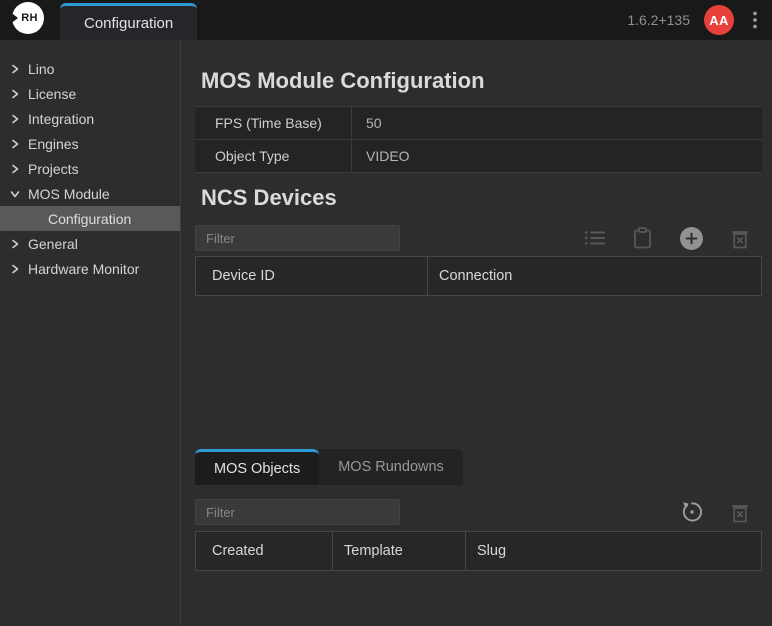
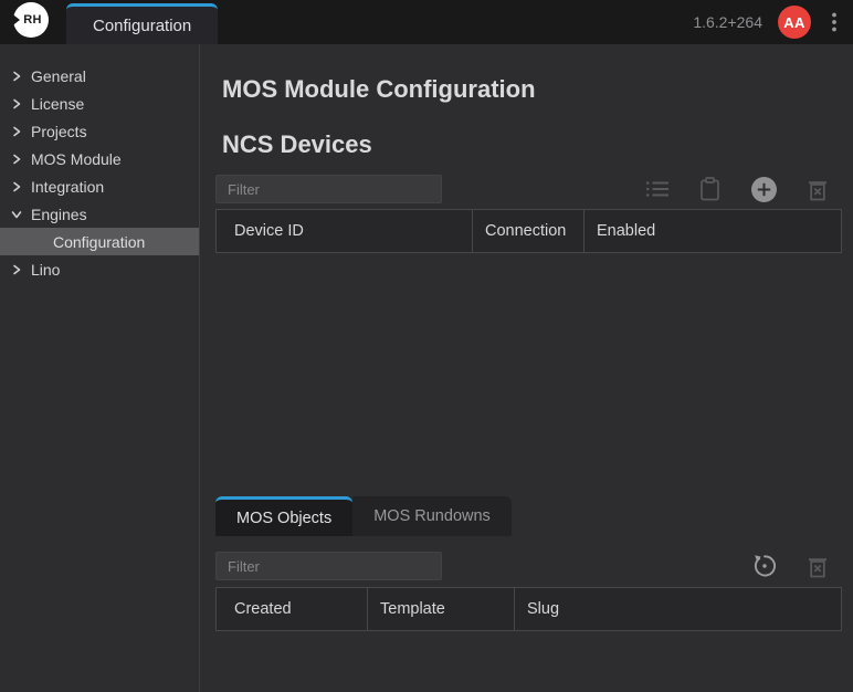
  RH
  Configuration
- 1.6.2+135
+ 1.6.2+264
  AA
- Lino
+ General
  License
- Integration
+ Projects
- Engines
+ MOS Module
- Projects
+ Integration
- MOS Module
+ Engines
  Configuration
- General
+ Lino
- Hardware Monitor
  MOS Module Configuration
- FPS (Time Base)
- 50
- Object Type
- VIDEO
  NCS Devices
  Filter
  Device ID
  Connection
+ Enabled
  MOS Objects
  MOS Rundowns
  Filter
  Created
  Template
  Slug
